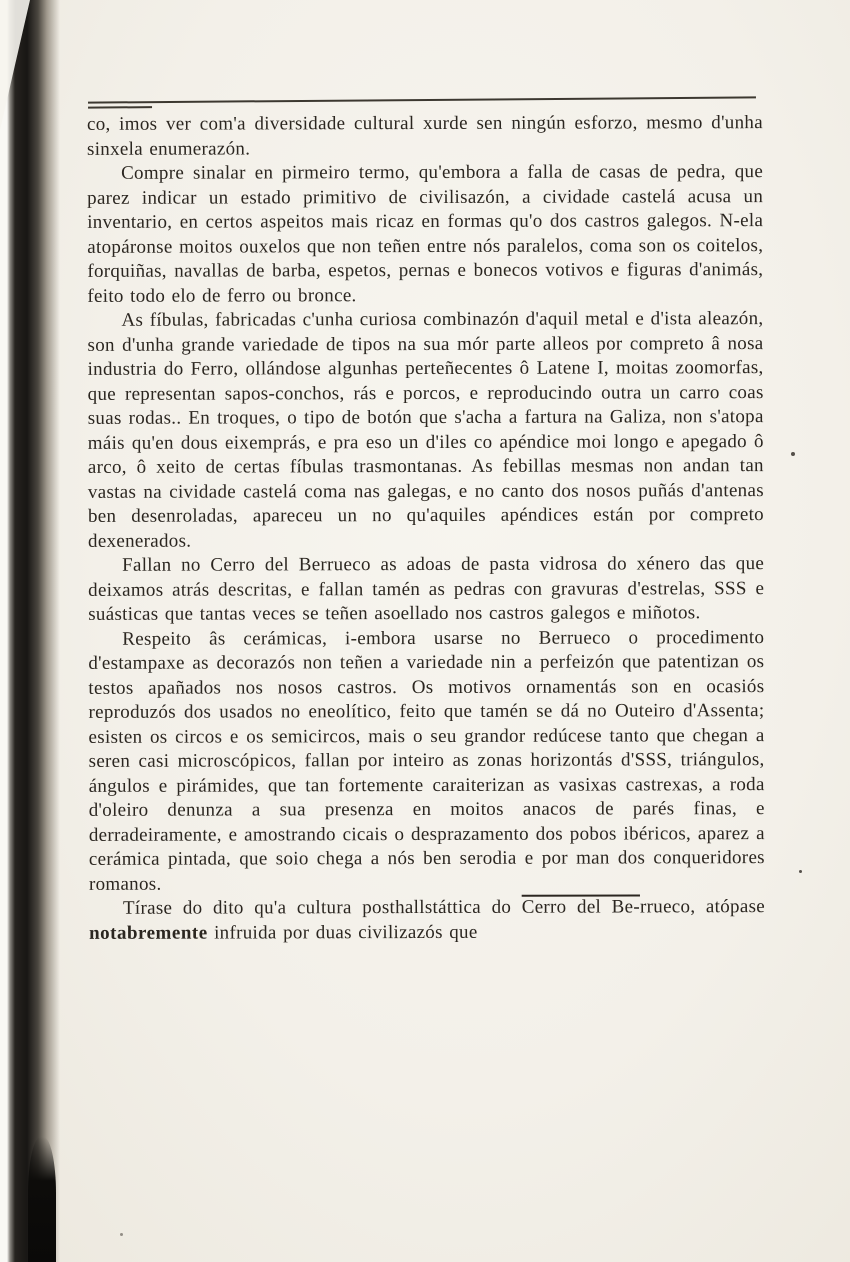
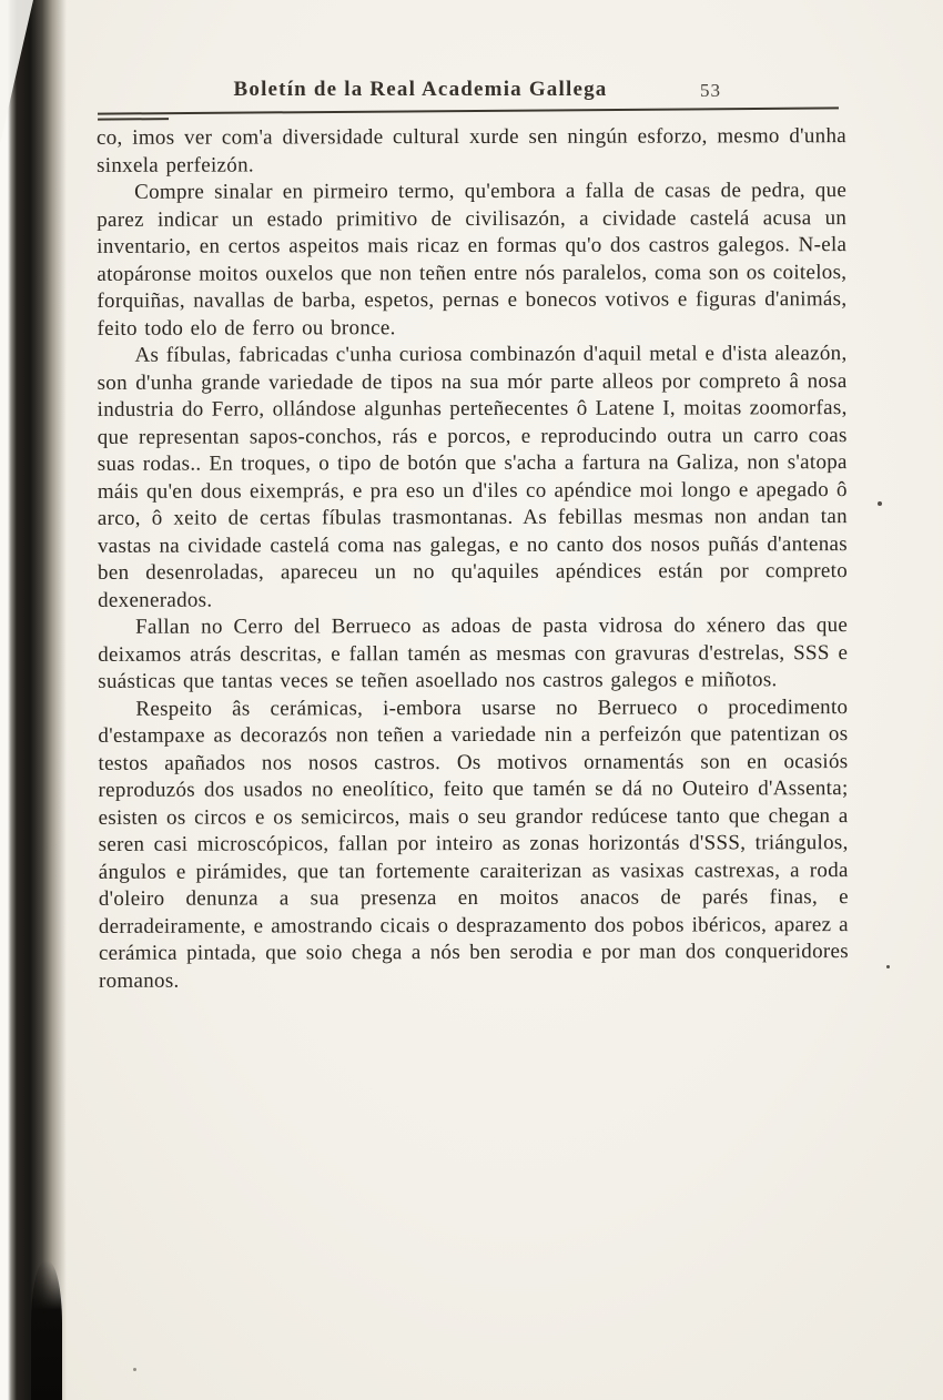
+ Boletín de la Real Academia Gallega
+ 53
- co, imos ver com'a diversidade cultural xurde sen ningún esforzo, mesmo d'unha sinxela enumerazón.
+ co, imos ver com'a diversidade cultural xurde sen ningún esforzo, mesmo d'unha sinxela perfeizón.
  Compre sinalar en pirmeiro termo, qu'embora a falla de casas de pedra, que parez indicar un estado primitivo de civilisazón, a cividade castelá acusa un inventario, en certos aspeitos mais ricaz en formas qu'o dos castros galegos. N-ela atopáronse moitos ouxelos que non teñen entre nós paralelos, coma son os coitelos, forquiñas, navallas de barba, espetos, pernas e bonecos votivos e figuras d'animás, feito todo elo de ferro ou bronce.
  As fíbulas, fabricadas c'unha curiosa combinazón d'aquil metal e d'ista aleazón, son d'unha grande variedade de tipos na sua mór parte alleos por compreto â nosa industria do Ferro, ollándose algunhas perteñecentes ô Latene I, moitas zoomorfas, que representan sapos-conchos, rás e porcos, e reproducindo outra un carro coas suas rodas.. En troques, o tipo de botón que s'acha a fartura na Galiza, non s'atopa máis qu'en dous eixemprás, e pra eso un d'iles co apéndice moi longo e apegado ô arco, ô xeito de certas fíbulas trasmontanas. As febillas mesmas non andan tan vastas na cividade castelá coma nas galegas, e no canto dos nosos puñás d'antenas ben desenroladas, apareceu un no qu'aquiles apéndices están por compreto dexenerados.
- Fallan no Cerro del Berrueco as adoas de pasta vidrosa do xénero das que deixamos atrás descritas, e fallan tamén as pedras con gravuras d'estrelas, SSS e suásticas que tantas veces se teñen asoellado nos castros galegos e miñotos.
+ Fallan no Cerro del Berrueco as adoas de pasta vidrosa do xénero das que deixamos atrás descritas, e fallan tamén as mesmas con gravuras d'estrelas, SSS e suásticas que tantas veces se teñen asoellado nos castros galegos e miñotos.
  Respeito âs cerámicas, i-embora usarse no Berrueco o procedimento d'estampaxe as decorazós non teñen a variedade nin a perfeizón que patentizan os testos apañados nos nosos castros. Os motivos ornamentás son en ocasiós reproduzós dos usados no eneolítico, feito que tamén se dá no Outeiro d'Assenta; esisten os circos e os semicircos, mais o seu grandor redúcese tanto que chegan a seren casi microscópicos, fallan por inteiro as zonas horizontás d'SSS, triángulos, ángulos e pirámides, que tan fortemente caraiterizan as vasixas castrexas, a roda d'oleiro denunza a sua presenza en moitos anacos de parés finas, e derradeiramente, e amostrando cicais o desprazamento dos pobos ibéricos, aparez a cerámica pintada, que soio chega a nós ben serodia e por man dos conqueridores romanos.
- Tírase do dito qu'a cultura posthallstáttica do Cerro del Be-rrueco, atópase notabremente infruida por duas civilizazós que
